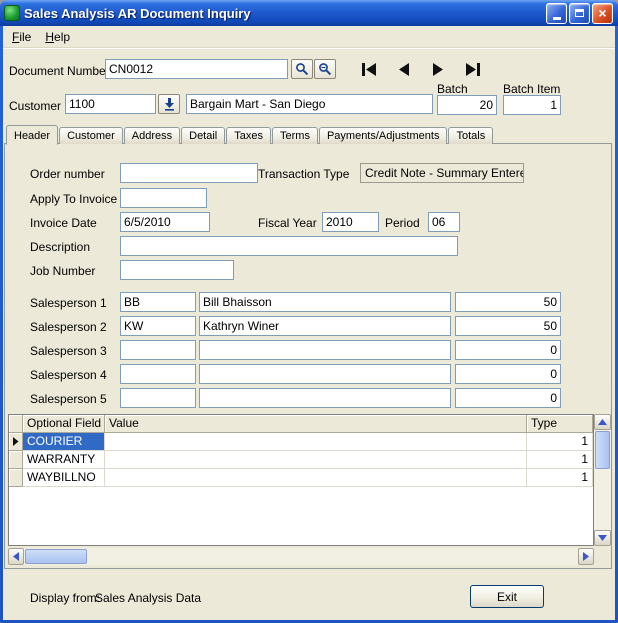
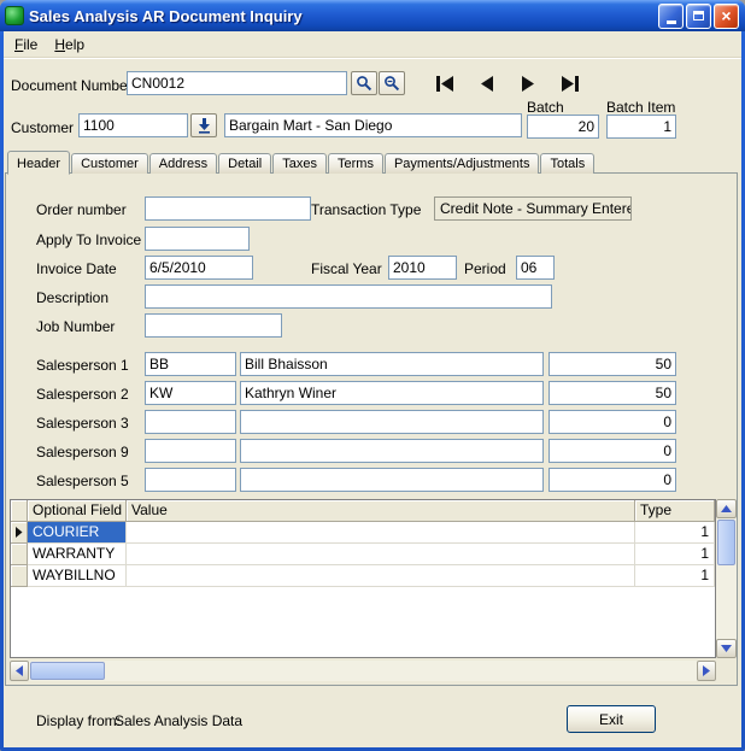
  Sales Analysis AR Document Inquiry
  ×
  File
  Help
  Document Numbe
  CN0012
  Customer
  1100
  Bargain Mart - San Diego
  Batch
  20
  Batch Item
  1
  Header
  Customer
  Address
  Detail
  Taxes
  Terms
  Payments/Adjustments
  Totals
  Order number
  Transaction Type
  Credit Note - Summary Entere
  Apply To Invoice
  Invoice Date
  6/5/2010
  Fiscal Year
  2010
  Period
  06
  Description
  Job Number
  Salesperson 1
  BB
  Bill Bhaisson
  50
  Salesperson 2
  KW
  Kathryn Winer
  50
  Salesperson 3
  0
- Salesperson 4
+ Salesperson 9
  0
  Salesperson 5
  0
  Optional Field
  Value
  Type
  COURIER
  1
  WARRANTY
  1
  WAYBILLNO
  1
  Display from:
  Sales Analysis Data
  Exit
